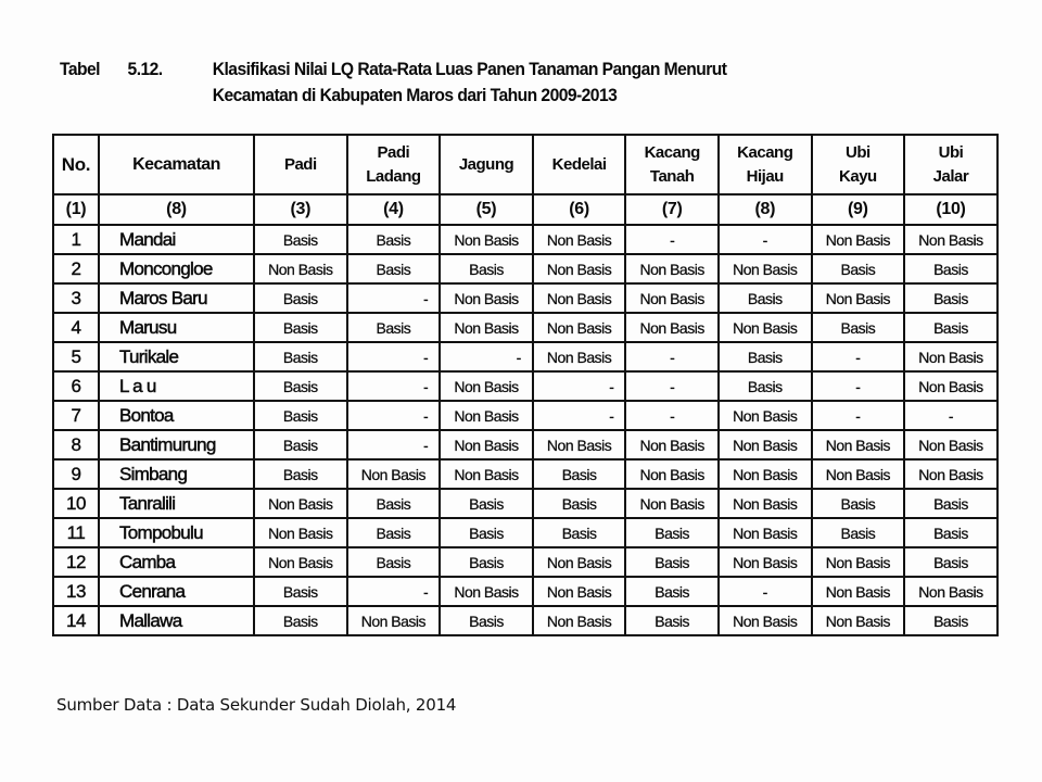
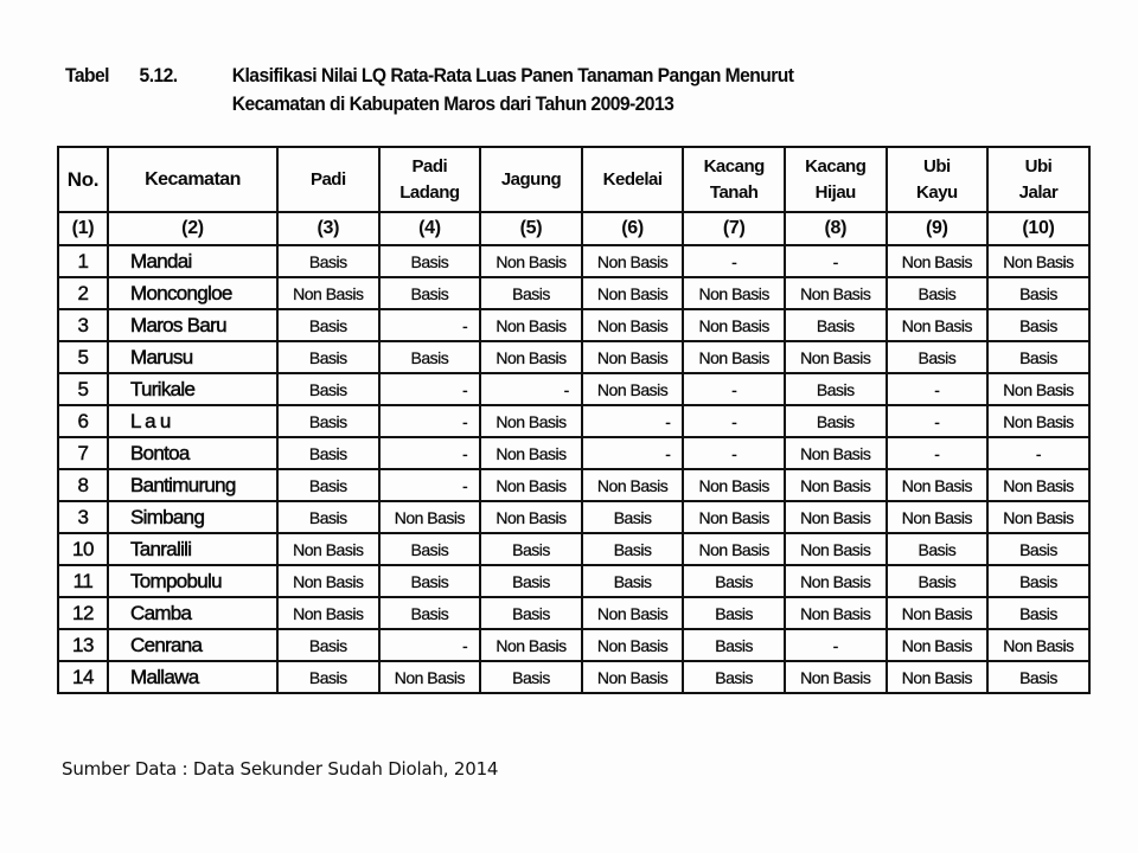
  Tabel
  5.12.
  Klasifikasi Nilai LQ Rata-Rata Luas Panen Tanaman Pangan Menurut
  Kecamatan di Kabupaten Maros dari Tahun 2009-2013
  No.	Kecamatan	Padi	PadiLadang	Jagung	Kedelai	KacangTanah	KacangHijau	UbiKayu	UbiJalar
- (1)	(8)	(3)	(4)	(5)	(6)	(7)	(8)	(9)	(10)
+ (1)	(2)	(3)	(4)	(5)	(6)	(7)	(8)	(9)	(10)
  1	Mandai	Basis	Basis	Non Basis	Non Basis	-	-	Non Basis	Non Basis
  2	Moncongloe	Non Basis	Basis	Basis	Non Basis	Non Basis	Non Basis	Basis	Basis
  3	Maros Baru	Basis	-	Non Basis	Non Basis	Non Basis	Basis	Non Basis	Basis
- 4	Marusu	Basis	Basis	Non Basis	Non Basis	Non Basis	Non Basis	Basis	Basis
+ 5	Marusu	Basis	Basis	Non Basis	Non Basis	Non Basis	Non Basis	Basis	Basis
  5	Turikale	Basis	-	-	Non Basis	-	Basis	-	Non Basis
  6	L a u	Basis	-	Non Basis	-	-	Basis	-	Non Basis
  7	Bontoa	Basis	-	Non Basis	-	-	Non Basis	-	-
  8	Bantimurung	Basis	-	Non Basis	Non Basis	Non Basis	Non Basis	Non Basis	Non Basis
- 9	Simbang	Basis	Non Basis	Non Basis	Basis	Non Basis	Non Basis	Non Basis	Non Basis
+ 3	Simbang	Basis	Non Basis	Non Basis	Basis	Non Basis	Non Basis	Non Basis	Non Basis
  10	Tanralili	Non Basis	Basis	Basis	Basis	Non Basis	Non Basis	Basis	Basis
  11	Tompobulu	Non Basis	Basis	Basis	Basis	Basis	Non Basis	Basis	Basis
  12	Camba	Non Basis	Basis	Basis	Non Basis	Basis	Non Basis	Non Basis	Basis
  13	Cenrana	Basis	-	Non Basis	Non Basis	Basis	-	Non Basis	Non Basis
  14	Mallawa	Basis	Non Basis	Basis	Non Basis	Basis	Non Basis	Non Basis	Basis
  Sumber Data : Data Sekunder Sudah Diolah, 2014
